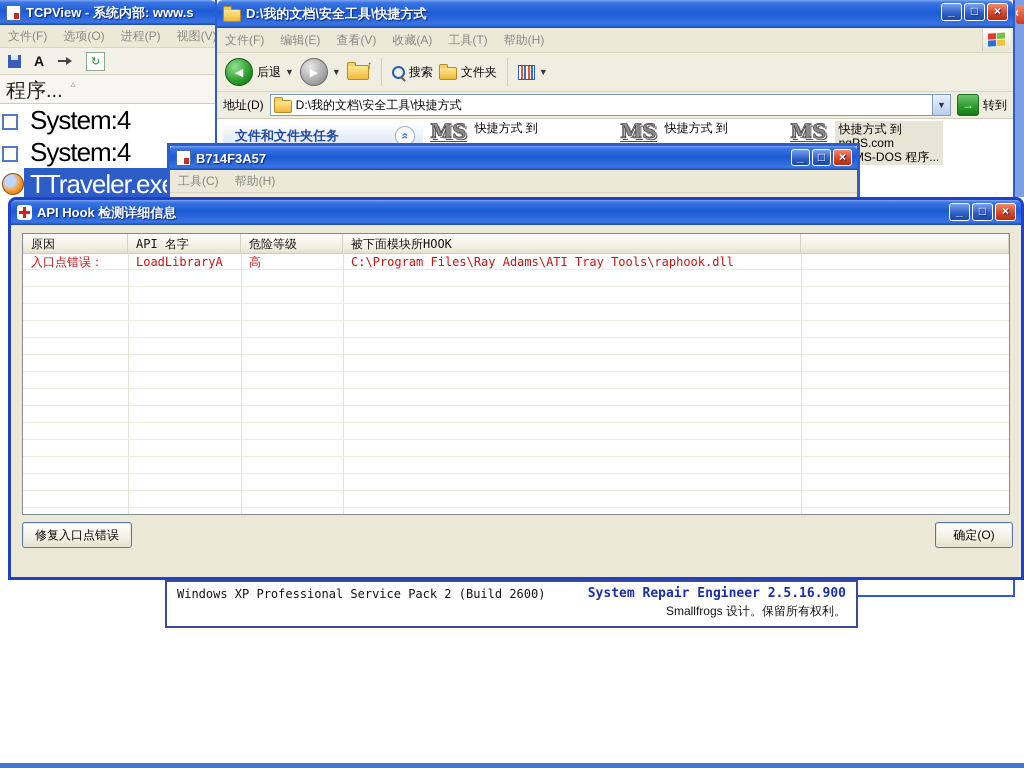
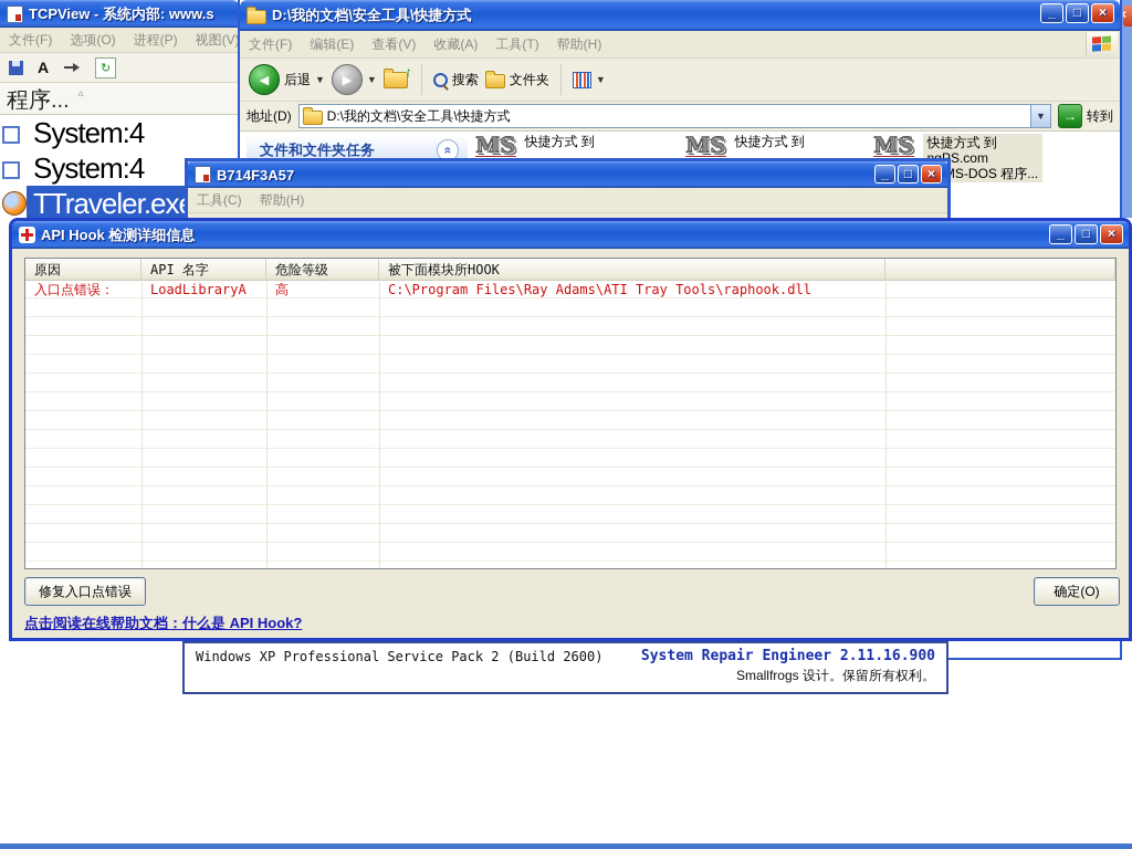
  ×
  TCPView - 系统内部: www.s
  文件(F)
  选项(O)
  进程(P)
  视图(V
  A
  ↻
  程序...
  ▵
  System:4
  System:4
  TTraveler.ex
  D:\我的文档\安全工具\快捷方式
  _
  □
  ×
  文件(F)
  编辑(E)
  查看(V)
  收藏(A)
  工具(T)
  帮助(H)
  ◀
  后退
  ▼
  ▶
  ▼
  搜索
  文件夹
  ▼
  地址(D)
  D:\我的文档\安全工具\快捷方式
  ▼
  →
  转到
  文件和文件夹任务
  MS
  快捷方式 到
  MS
  快捷方式 到
  MS
  快捷方式 到
  S-DOS 程序...
  B714F3A57
  _
  □
  ×
  工具(C)
  帮助(H)
  Windows XP Professional Service Pack 2 (Build 2600)
- System Repair Engineer 2.5.16.900
+ System Repair Engineer 2.11.16.900
  Smallfrogs 设计。保留所有权利。
  API Hook 检测详细信息
  _
  □
  ×
  原因
  API 名字
  危险等级
  被下面模块所HOOK
  修复入口点错误
+ 点击阅读在线帮助文档：什么是 API Hook?
  确定(O)
